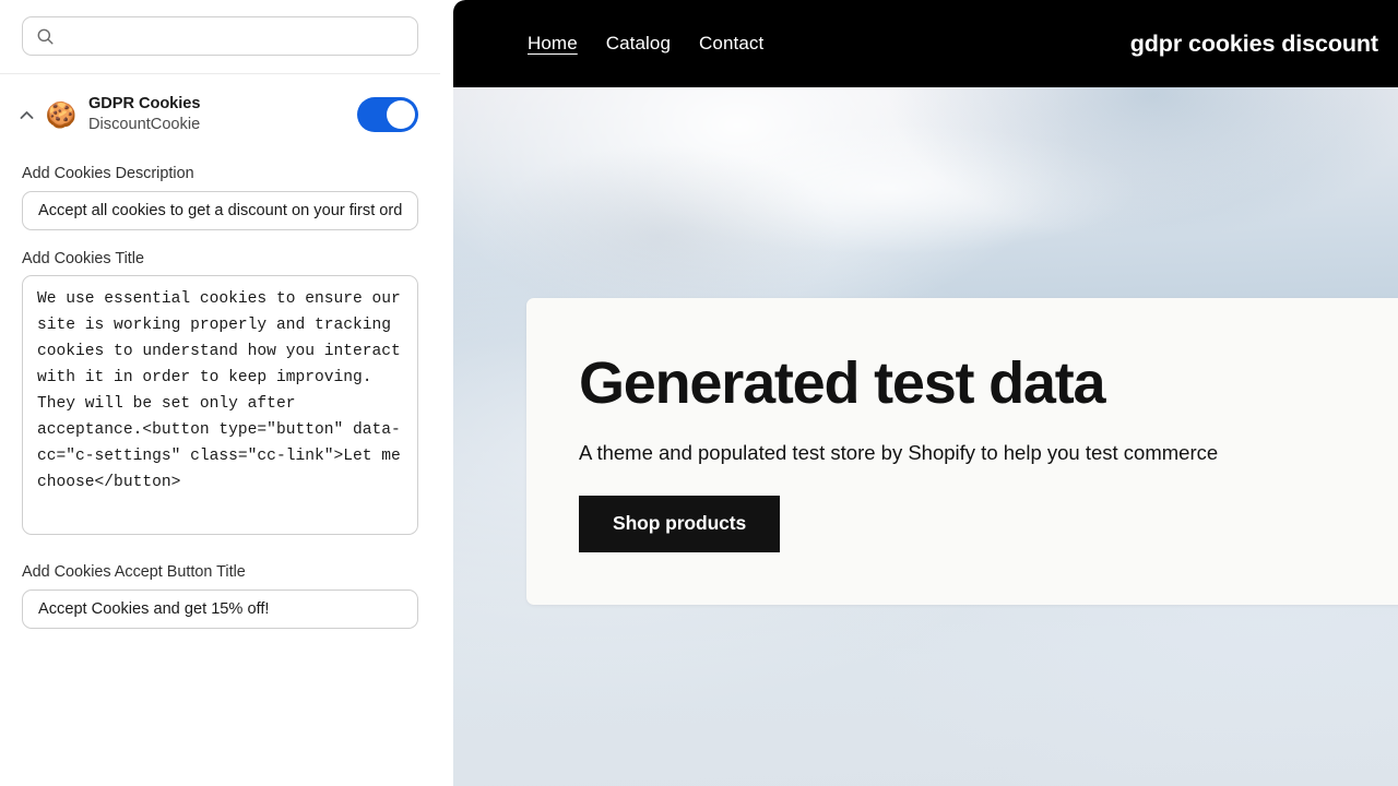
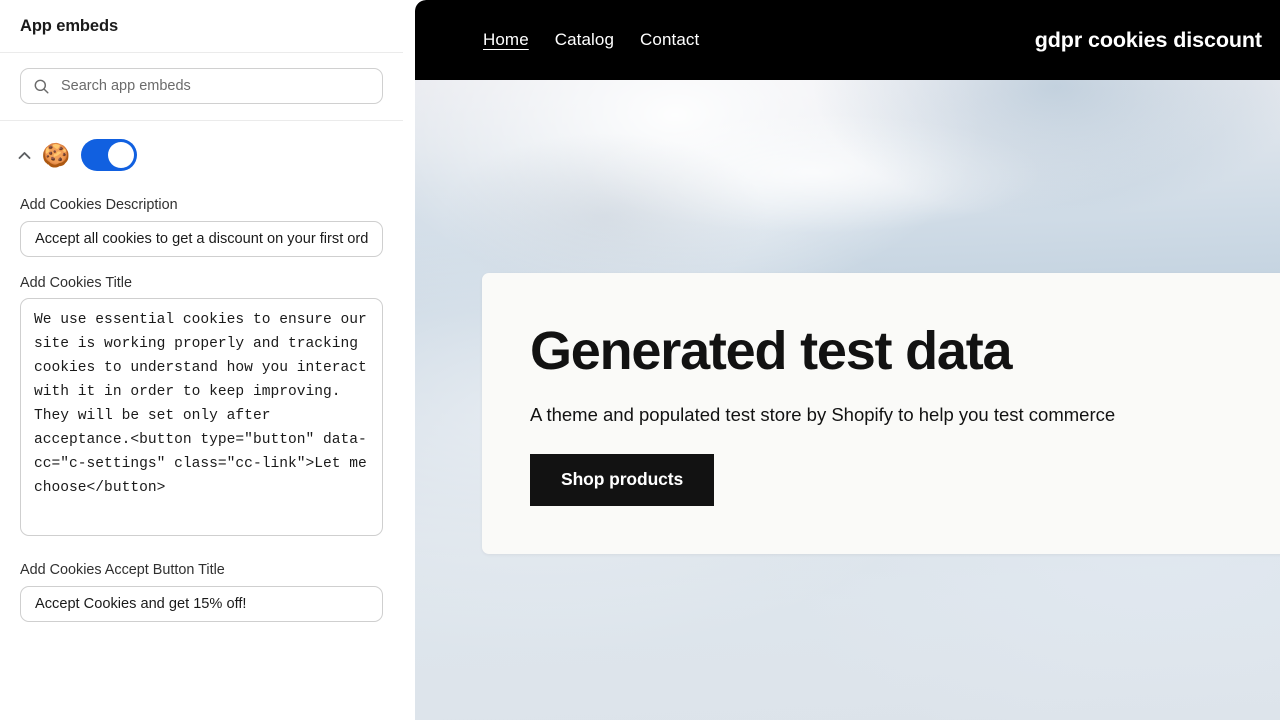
+ App embeds
+ Search app embeds
  🍪
- GDPR Cookies
- DiscountCookie
  Add Cookies Description
  Accept all cookies to get a discount on your first ord
  Add Cookies Title
  Add Cookies Accept Button Title
  Accept Cookies and get 15% off!
  Home
  Catalog
  Contact
  gdpr cookies discount
  Generated test data
  A theme and populated test store by Shopify to help you test commerce
  Shop products
